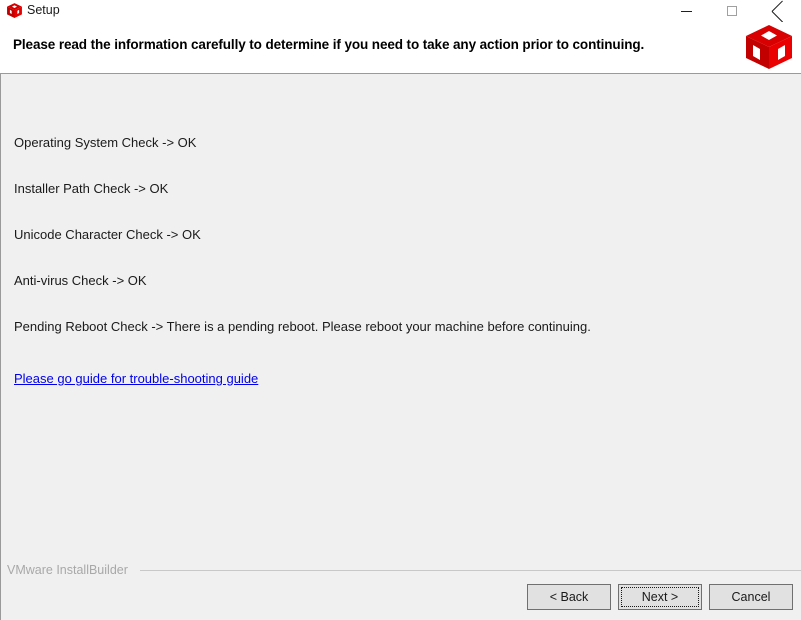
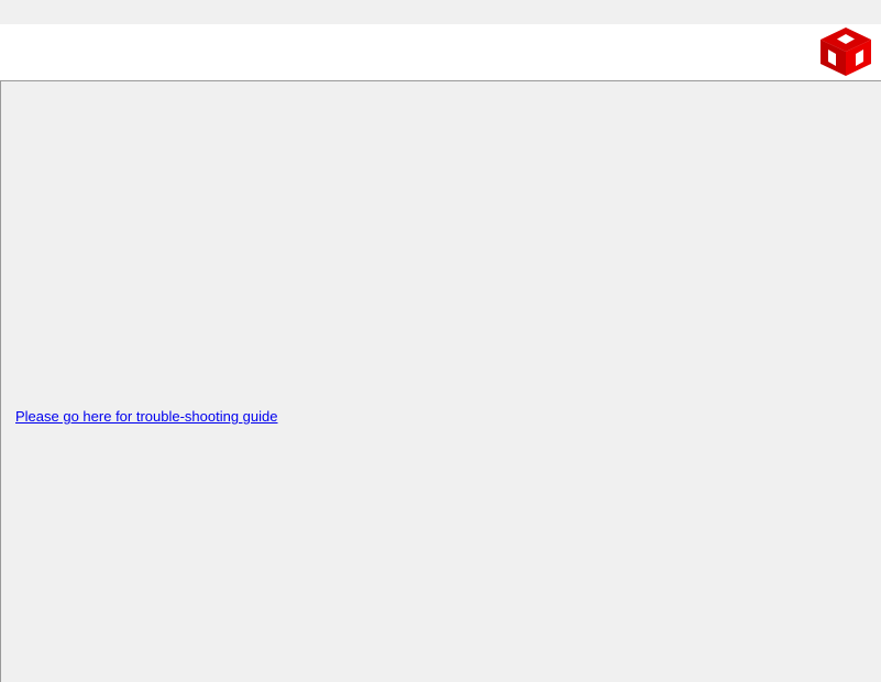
- Setup
- Please read the information carefully to determine if you need to take any action prior to continuing.
- Operating System Check -> OK
- Installer Path Check -> OK
- Unicode Character Check -> OK
- Anti-virus Check -> OK
- Pending Reboot Check -> There is a pending reboot. Please reboot your machine before continuing.
- Please go guide for trouble-shooting guide
+ Please go here for trouble-shooting guide
- VMware InstallBuilder
- < Back
- Next >
- Cancel
